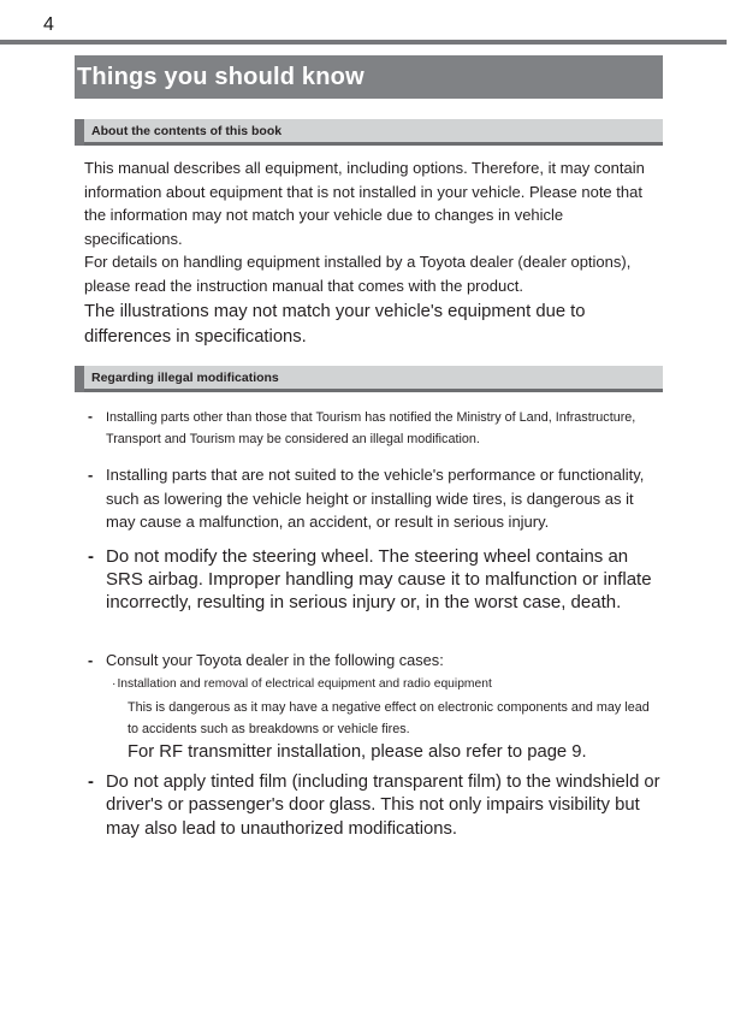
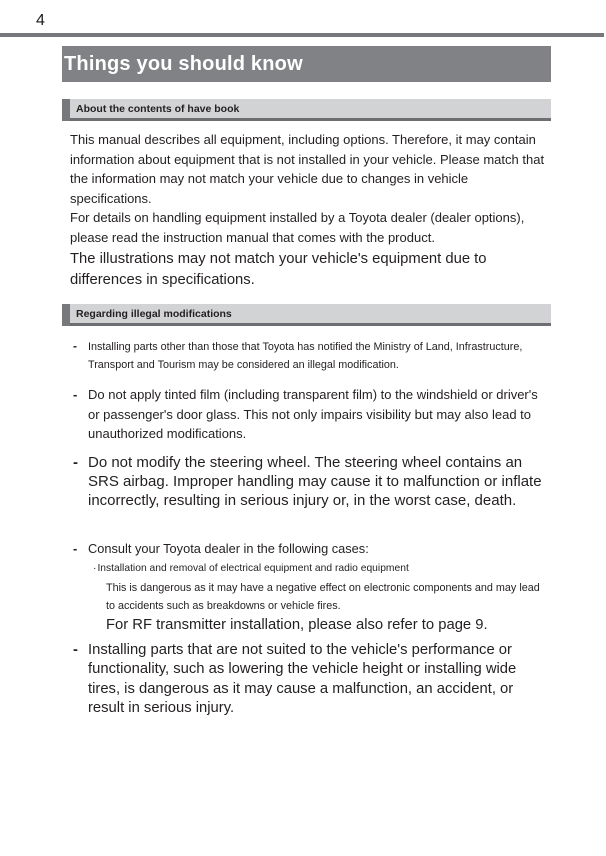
  4
  Things you should know
- About the contents of this book
+ About the contents of have book
- This manual describes all equipment, including options. Therefore, it may contain information about equipment that is not installed in your vehicle. Please note that the information may not match your vehicle due to changes in vehicle specifications.
+ This manual describes all equipment, including options. Therefore, it may contain information about equipment that is not installed in your vehicle. Please match that the information may not match your vehicle due to changes in vehicle specifications.
  For details on handling equipment installed by a Toyota dealer (dealer options), please read the instruction manual that comes with the product.
  The illustrations may not match your vehicle's equipment due to differences in specifications.
  Regarding illegal modifications
  -
- Installing parts other than those that Tourism has notified the Ministry of Land, Infrastructure, Transport and Tourism may be considered an illegal modification.
+ Installing parts other than those that Toyota has notified the Ministry of Land, Infrastructure, Transport and Tourism may be considered an illegal modification.
  -
- Installing parts that are not suited to the vehicle's performance or functionality, such as lowering the vehicle height or installing wide tires, is dangerous as it may cause a malfunction, an accident, or result in serious injury.
+ Do not apply tinted film (including transparent film) to the windshield or driver's or passenger's door glass. This not only impairs visibility but may also lead to unauthorized modifications.
  -
  Do not modify the steering wheel. The steering wheel contains an SRS airbag. Improper handling may cause it to malfunction or inflate incorrectly, resulting in serious injury or, in the worst case, death.
  -
  Consult your Toyota dealer in the following cases:
  ·Installation and removal of electrical equipment and radio equipment
  This is dangerous as it may have a negative effect on electronic components and may lead to accidents such as breakdowns or vehicle fires.
  For RF transmitter installation, please also refer to page 9.
  -
- Do not apply tinted film (including transparent film) to the windshield or driver's or passenger's door glass. This not only impairs visibility but may also lead to unauthorized modifications.
+ Installing parts that are not suited to the vehicle's performance or functionality, such as lowering the vehicle height or installing wide tires, is dangerous as it may cause a malfunction, an accident, or result in serious injury.
